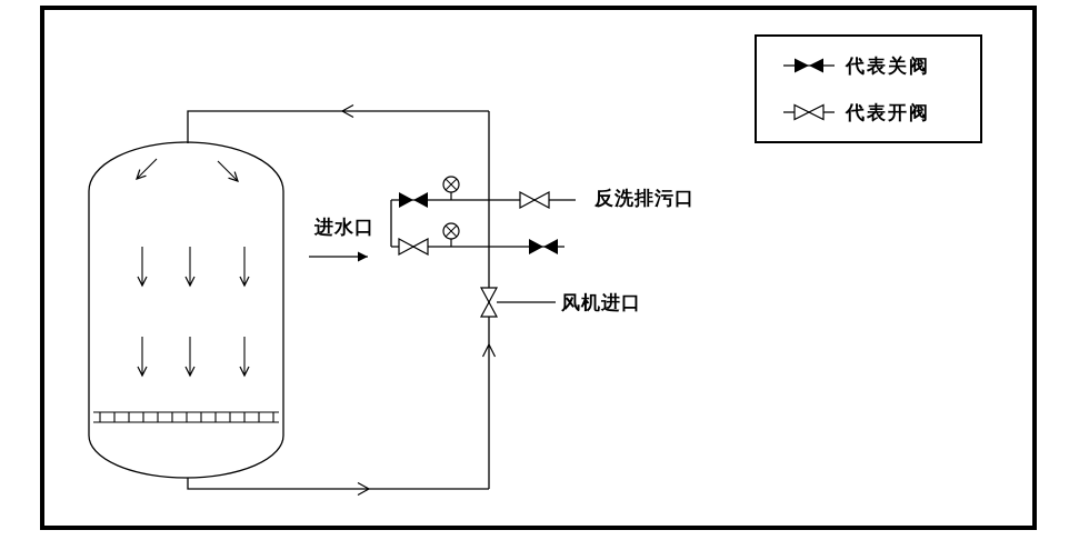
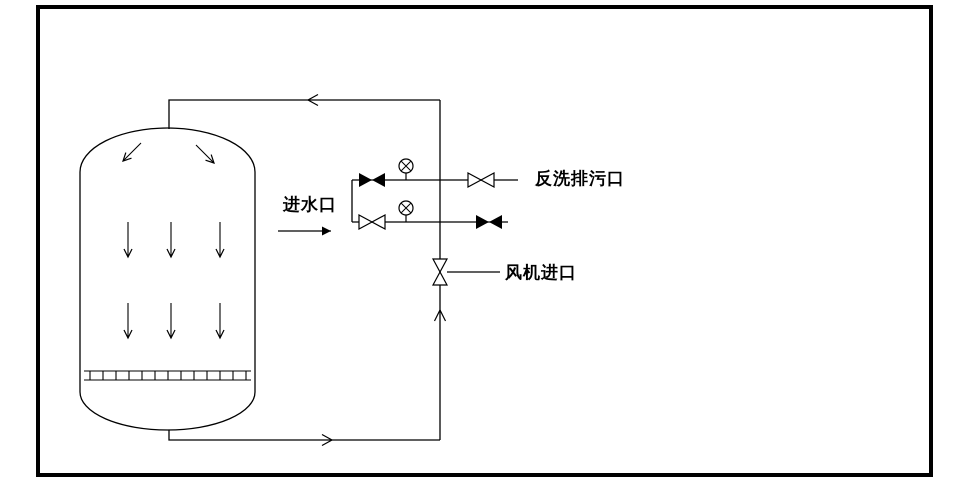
  进水口
  反洗排污口
  风机进口
- 代表关阀
- 代表开阀
